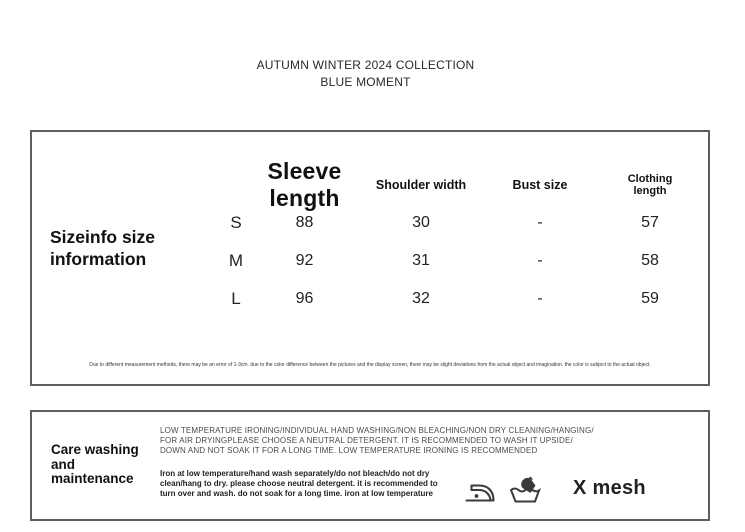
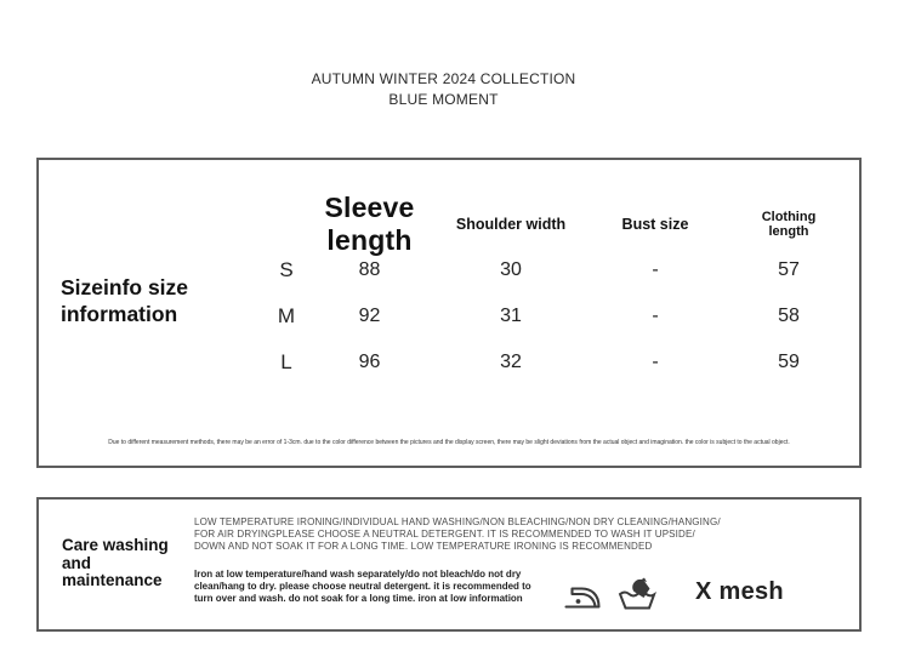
  AUTUMN WINTER 2024 COLLECTION
  BLUE MOMENT
  Sizeinfo size
  information
  Sleeve length
  Shoulder width
  Bust size
  Clothing length
  S
  88
  30
  -
  57
  M
  92
  31
  -
  58
  L
  96
  32
  -
  59
  Care washing
  and
  maintenance
  LOW TEMPERATURE IRONING/INDIVIDUAL HAND WASHING/NON BLEACHING/NON DRY CLEANING/HANGING/
  FOR AIR DRYINGPLEASE CHOOSE A NEUTRAL DETERGENT. IT IS RECOMMENDED TO WASH IT UPSIDE/
  DOWN AND NOT SOAK IT FOR A LONG TIME. LOW TEMPERATURE IRONING IS RECOMMENDED
  Iron at low temperature/hand wash separately/do not bleach/do not dry
  clean/hang to dry. please choose neutral detergent. it is recommended to
- turn over and wash. do not soak for a long time. iron at low temperature
+ turn over and wash. do not soak for a long time. iron at low information
  X mesh
